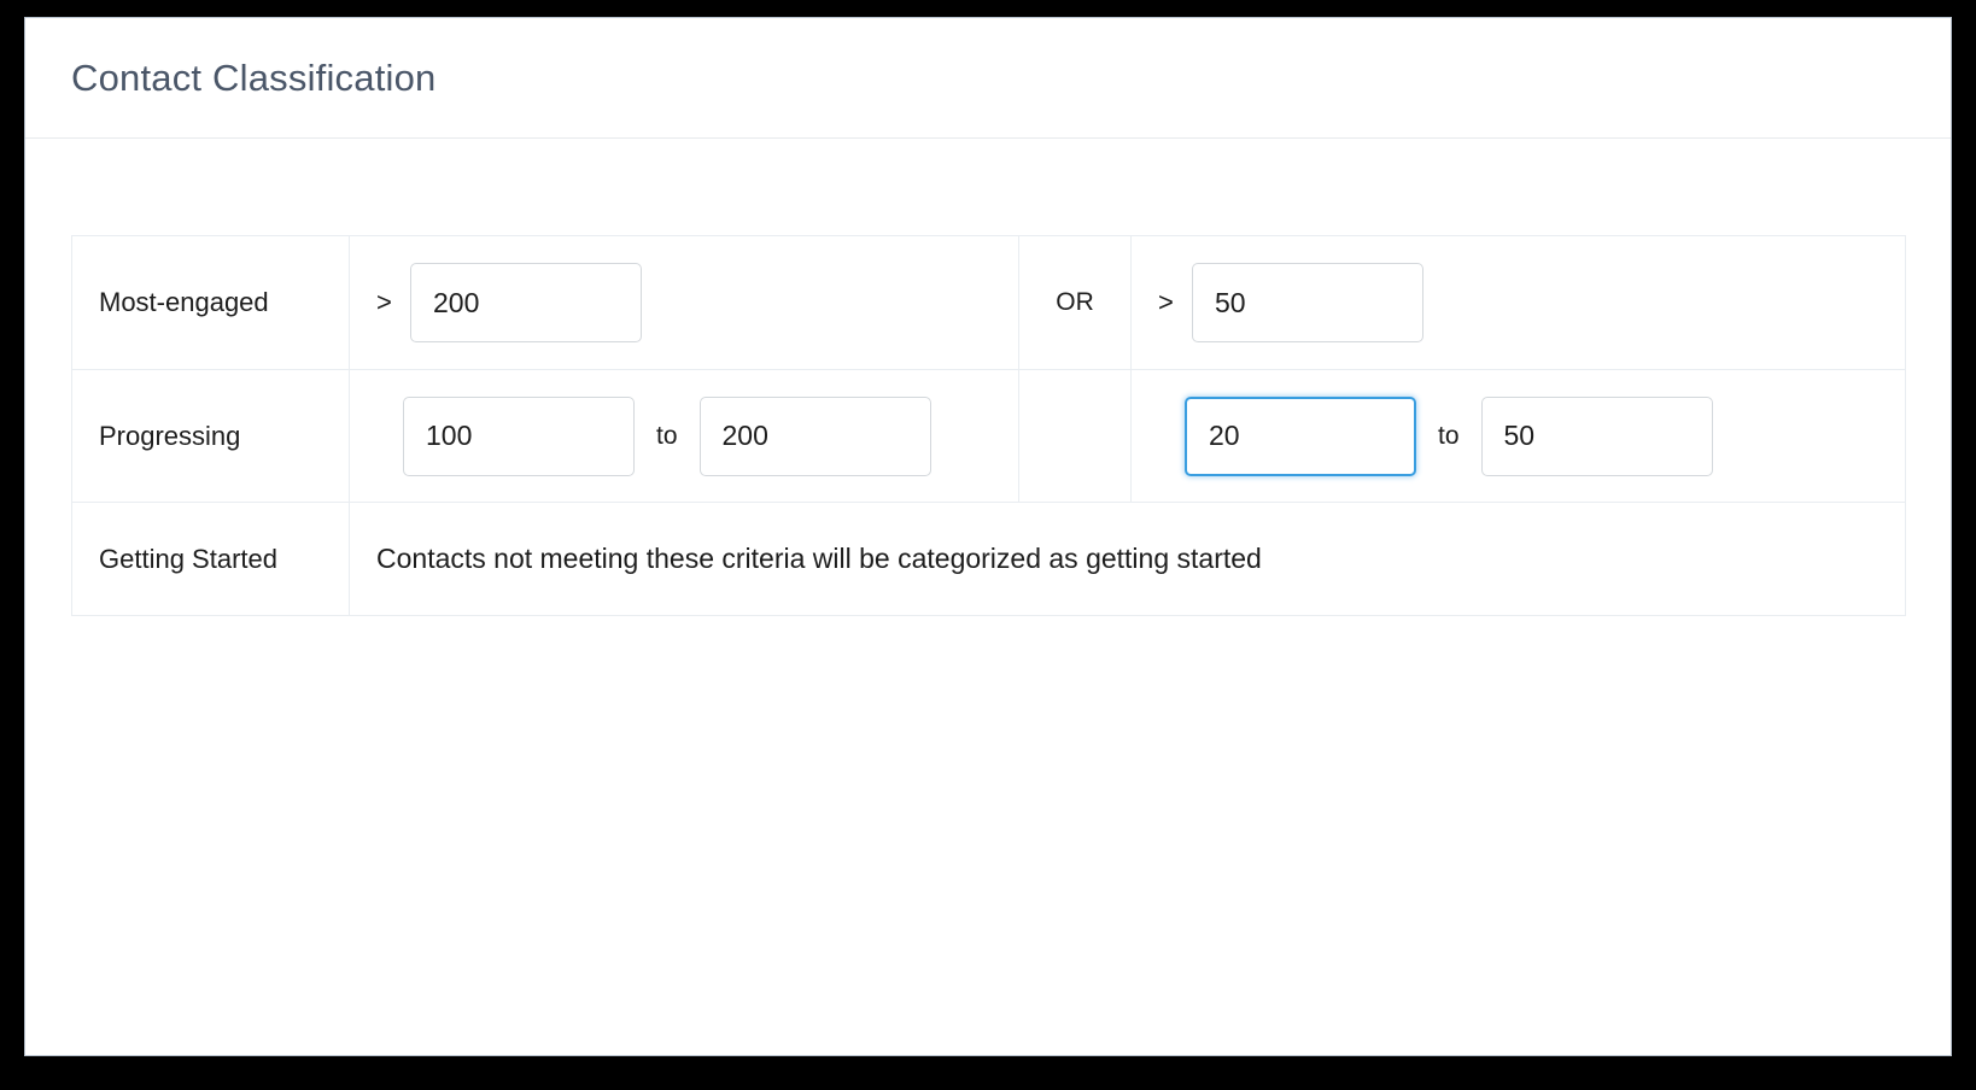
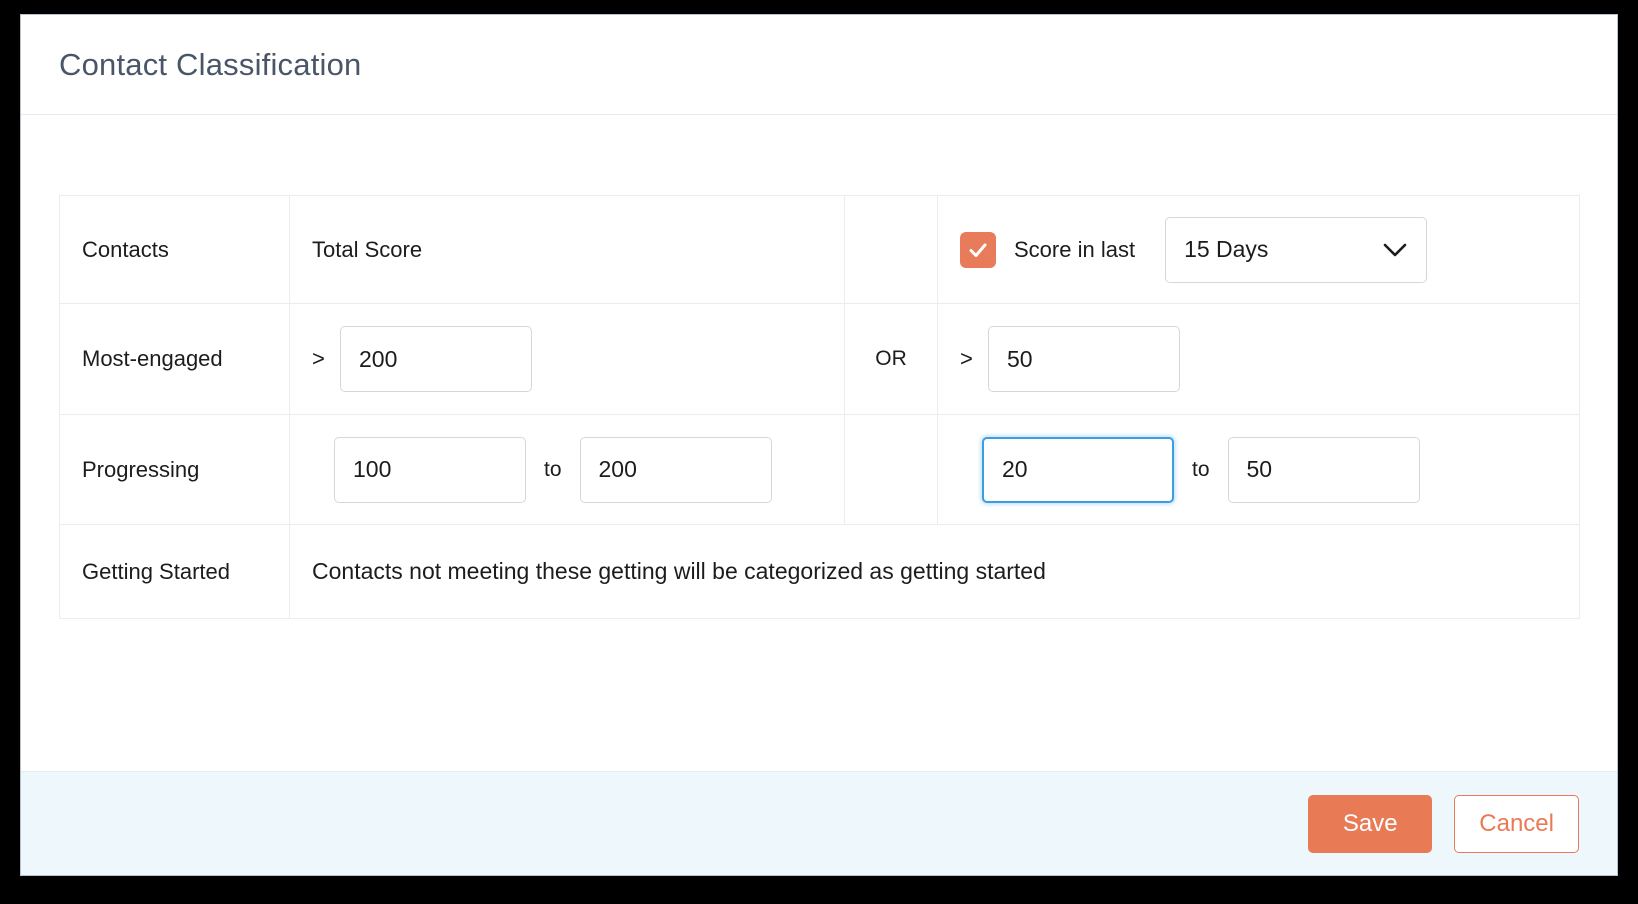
  Contact Classification
+ Contacts	Total Score		Score in last 15 Days
  Most-engaged	> 200	OR	> 50
  Progressing	100 to 200		20 to 50
- Getting Started	Contacts not meeting these criteria will be categorized as getting started
+ Getting Started	Contacts not meeting these getting will be categorized as getting started
+ Save
+ Cancel
